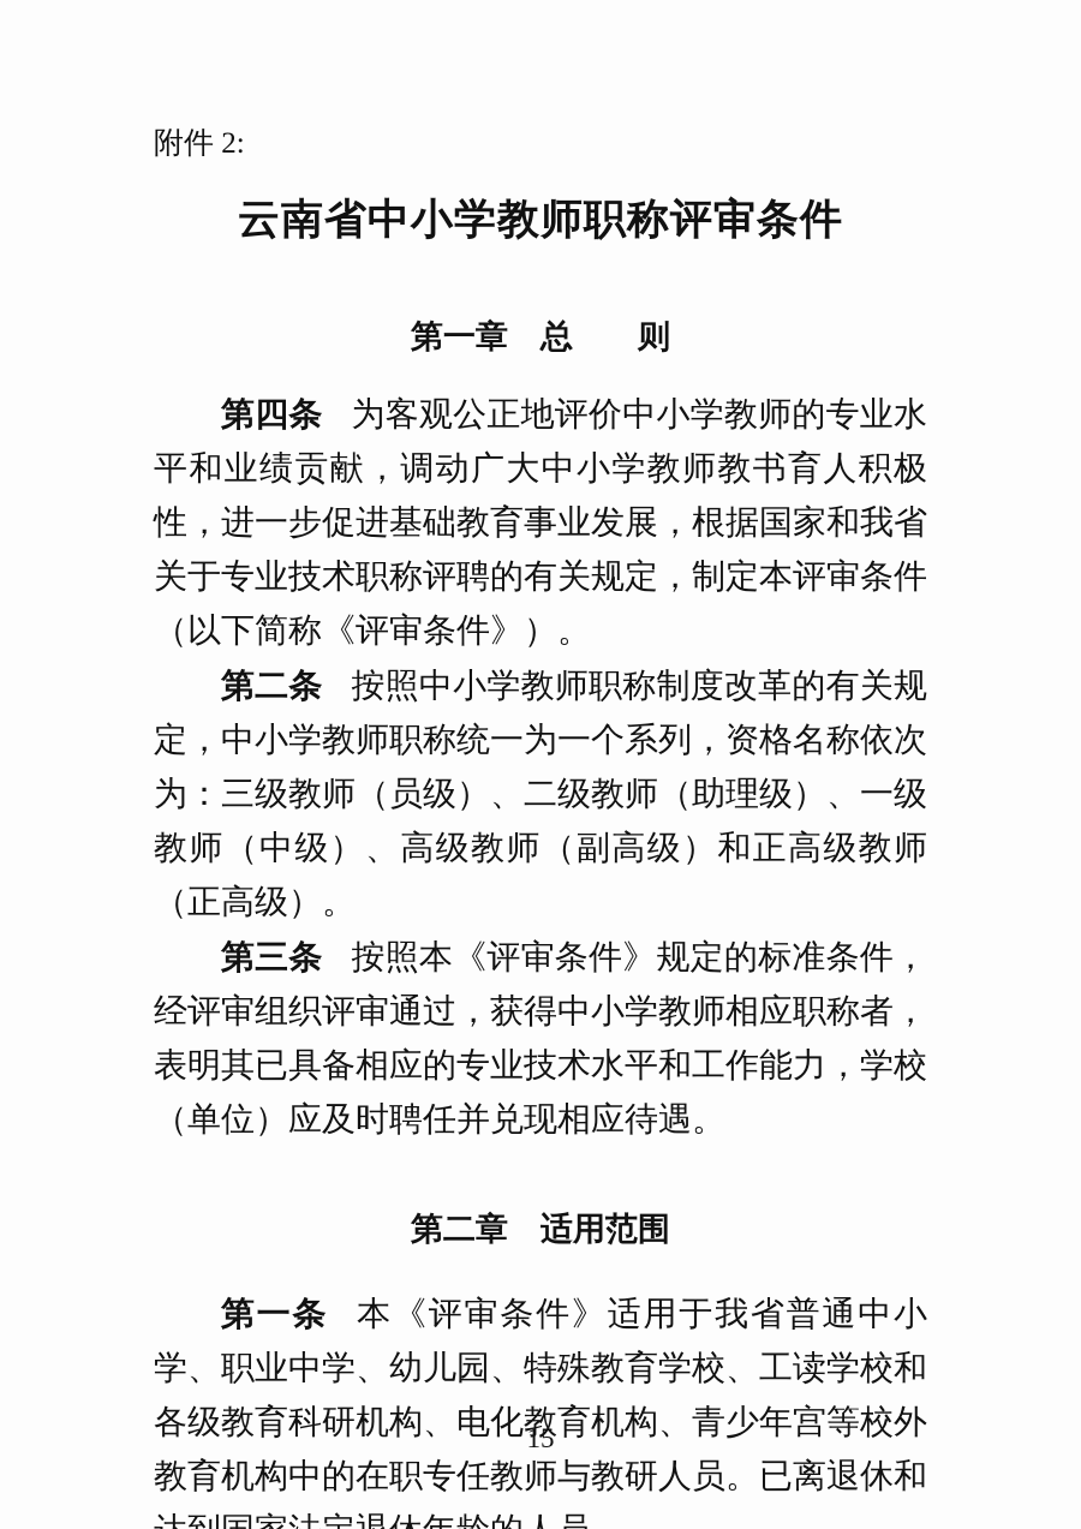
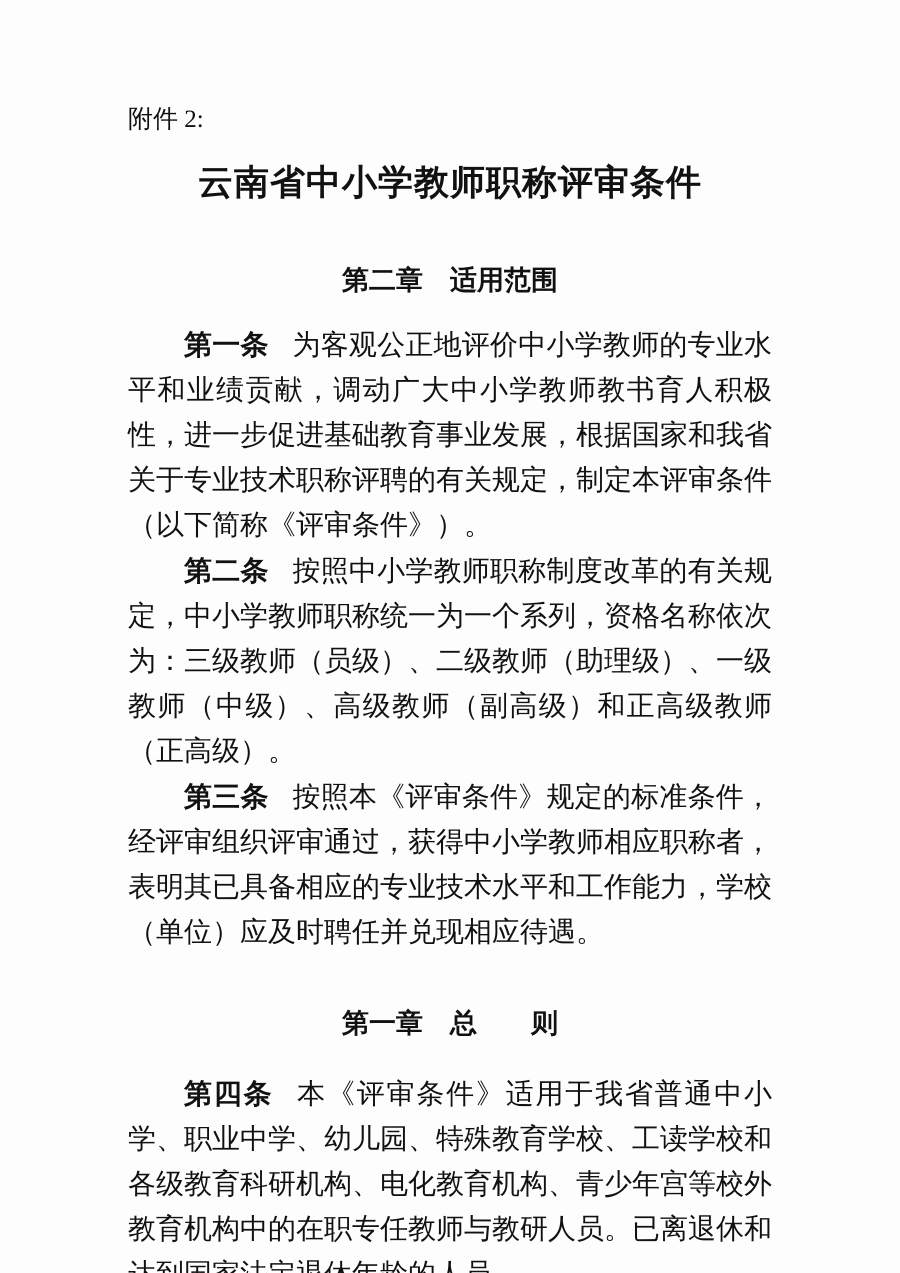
  附件 2:
  云南省中小学教师职称评审条件
- 第一章 总 则
+ 第二章 适用范围
- 第四条 为客观公正地评价中小学教师的专业水平和业绩贡献，调动广大中小学教师教书育人积极性，进一步促进基础教育事业发展，根据国家和我省关于专业技术职称评聘的有关规定，制定本评审条件（以下简称《评审条件》）。
+ 第一条 为客观公正地评价中小学教师的专业水平和业绩贡献，调动广大中小学教师教书育人积极性，进一步促进基础教育事业发展，根据国家和我省关于专业技术职称评聘的有关规定，制定本评审条件（以下简称《评审条件》）。
  第二条 按照中小学教师职称制度改革的有关规定，中小学教师职称统一为一个系列，资格名称依次为：三级教师（员级）、二级教师（助理级）、一级教师（中级）、高级教师（副高级）和正高级教师（正高级）。
  第三条 按照本《评审条件》规定的标准条件，经评审组织评审通过，获得中小学教师相应职称者，表明其已具备相应的专业技术水平和工作能力，学校（单位）应及时聘任并兑现相应待遇。
- 第二章 适用范围
+ 第一章 总 则
- 第一条 本《评审条件》适用于我省普通中小学、职业中学、幼儿园、特殊教育学校、工读学校和各级教育科研机构、电化教育机构、青少年宫等校外教育机构中的在职专任教师与教研人员。已离退休和
+ 第四条 本《评审条件》适用于我省普通中小学、职业中学、幼儿园、特殊教育学校、工读学校和各级教育科研机构、电化教育机构、青少年宫等校外教育机构中的在职专任教师与教研人员。已离退休和
- 15
